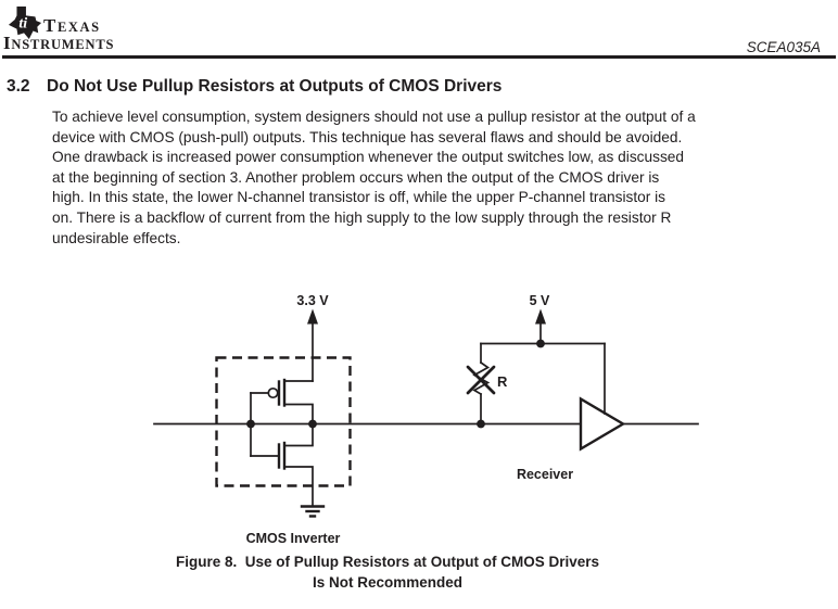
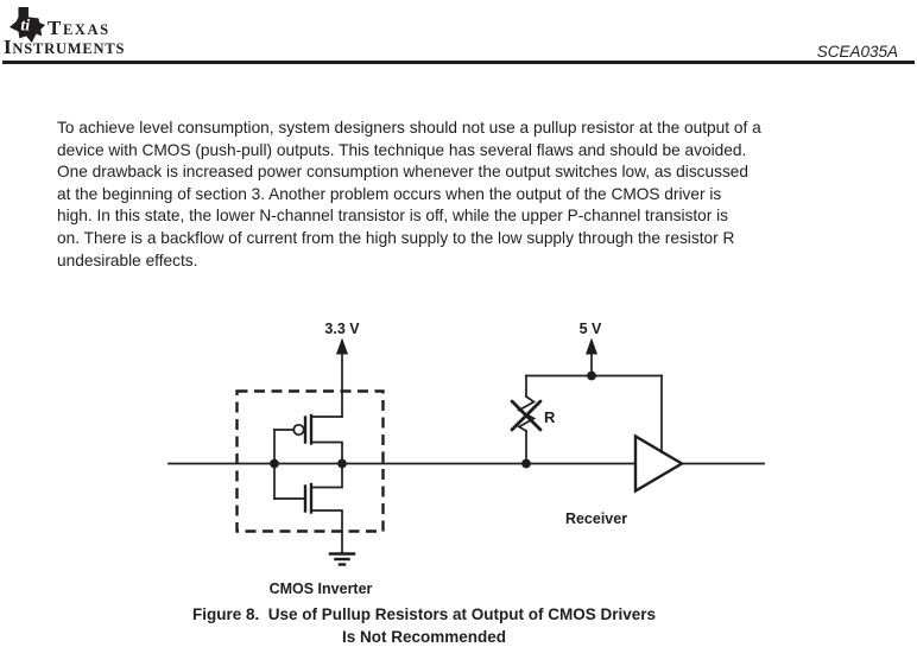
  ti
  TEXAS
  INSTRUMENTS
  SCEA035A
- 3.2 Do Not Use Pullup Resistors at Outputs of CMOS Drivers
  To achieve level consumption, system designers should not use a pullup resistor at the output of a
  device with CMOS (push-pull) outputs. This technique has several flaws and should be avoided.
  One drawback is increased power consumption whenever the output switches low, as discussed
  at the beginning of section 3. Another problem occurs when the output of the CMOS driver is
  high. In this state, the lower N-channel transistor is off, while the upper P-channel transistor is
  on. There is a backflow of current from the high supply to the low supply through the resistor R
  undesirable effects.
  3.3 V
  5 V
  R
  Receiver
  CMOS Inverter
  Figure 8. Use of Pullup Resistors at Output of CMOS Drivers
  Is Not Recommended
